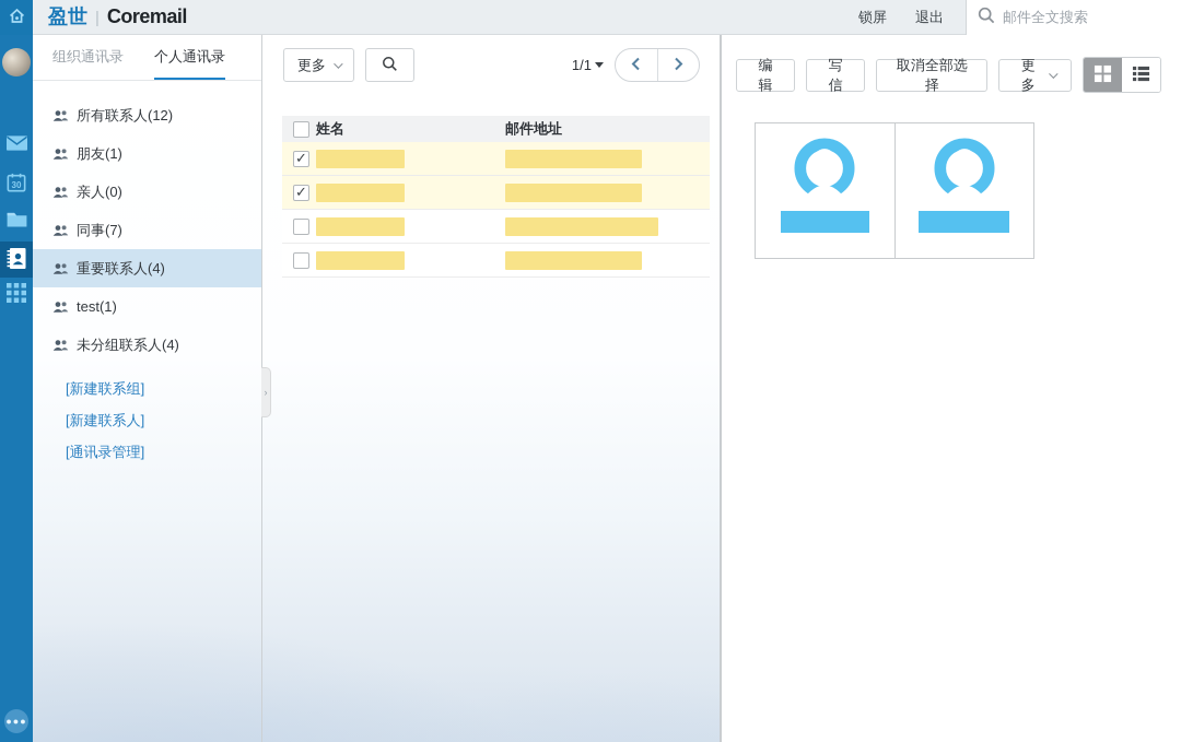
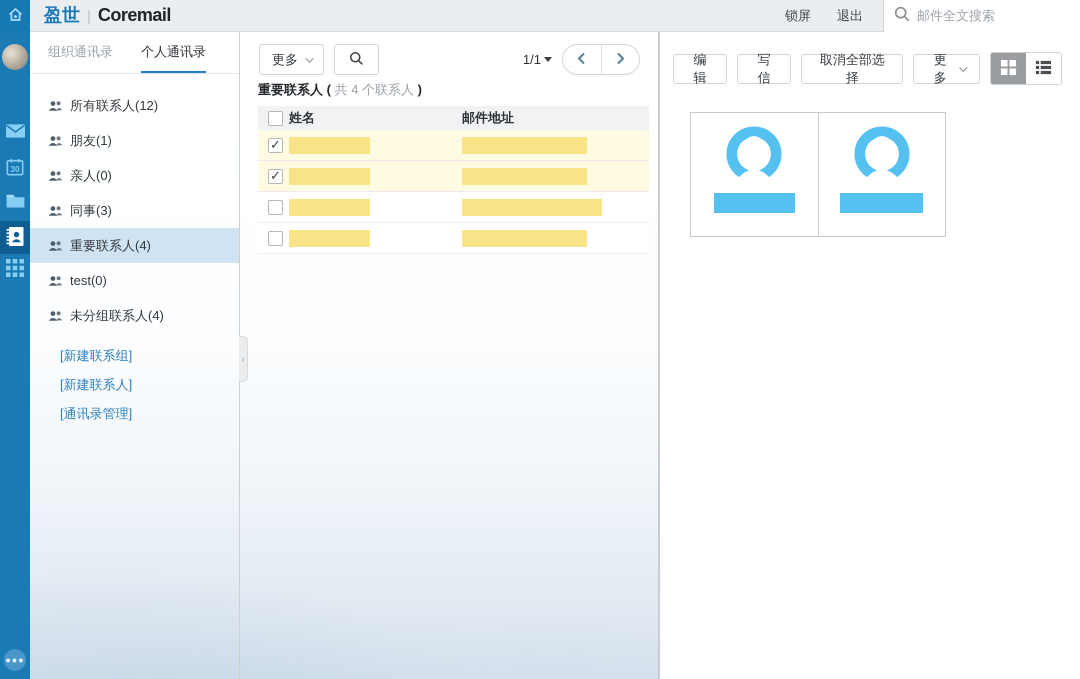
  30
  ●●●
  盈世
  |
  Coremail
  锁屏
  退出
  邮件全文搜索
  组织通讯录
  个人通讯录
  所有联系人(12)
  朋友(1)
  亲人(0)
- 同事(7)
+ 同事(3)
  重要联系人(4)
- test(1)
+ test(0)
  未分组联系人(4)
  [新建联系组]
  [新建联系人]
  [通讯录管理]
  ›
  更多
  1/1
+ 重要联系人 ( 共 4 个联系人 )
  姓名
  邮件地址
  编辑
  写信
  取消全部选择
  更多
